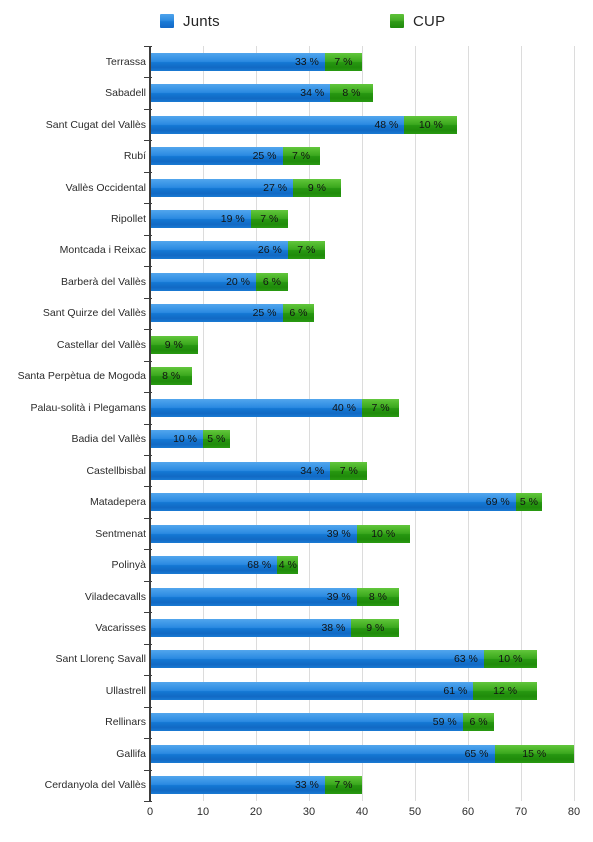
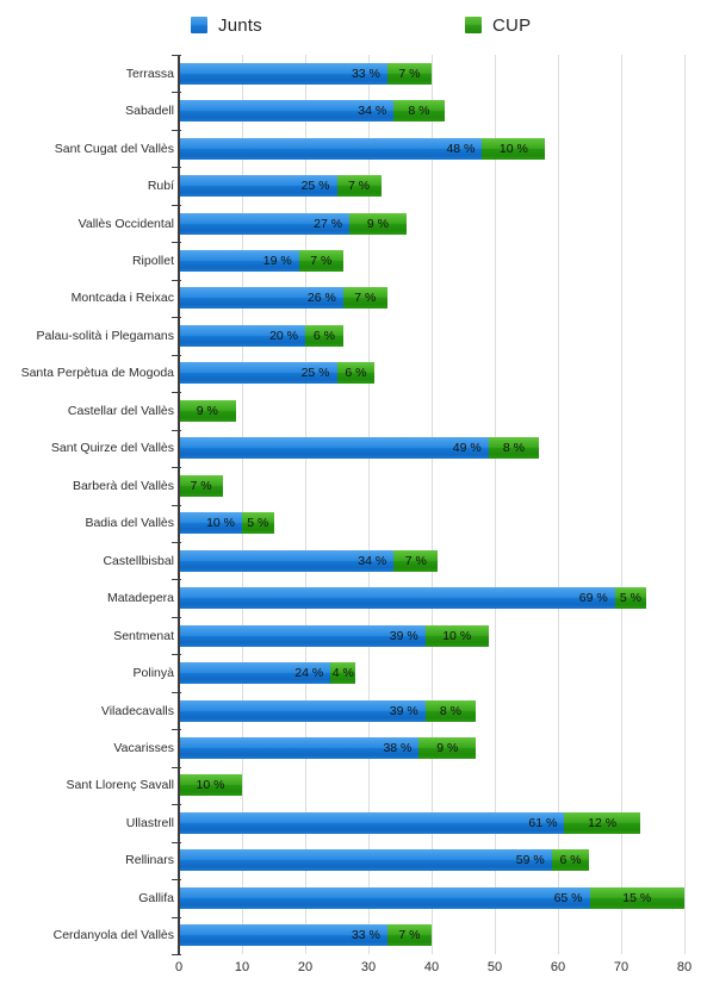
  Junts
  CUP
  33 %
  7 %
  34 %
  8 %
  48 %
  10 %
  25 %
  7 %
  27 %
  9 %
  19 %
  7 %
  26 %
  7 %
  20 %
  6 %
  25 %
  6 %
  9 %
+ 49 %
  8 %
- 40 %
  7 %
  10 %
  5 %
  34 %
  7 %
  69 %
  5 %
  39 %
  10 %
- 68 %
+ 24 %
  4 %
  39 %
  8 %
  38 %
  9 %
- 63 %
  10 %
  61 %
  12 %
  59 %
  6 %
  65 %
  15 %
  33 %
  7 %
  Terrassa
  Sabadell
  Sant Cugat del Vallès
  Rubí
  Vallès Occidental
  Ripollet
  Montcada i Reixac
- Barberà del Vallès
+ Palau-solità i Plegamans
- Sant Quirze del Vallès
+ Santa Perpètua de Mogoda
  Castellar del Vallès
- Santa Perpètua de Mogoda
+ Sant Quirze del Vallès
- Palau-solità i Plegamans
+ Barberà del Vallès
  Badia del Vallès
  Castellbisbal
  Matadepera
  Sentmenat
  Polinyà
  Viladecavalls
  Vacarisses
  Sant Llorenç Savall
  Ullastrell
  Rellinars
  Gallifa
  Cerdanyola del Vallès
  0
  10
  20
  30
  40
  50
  60
  70
  80
